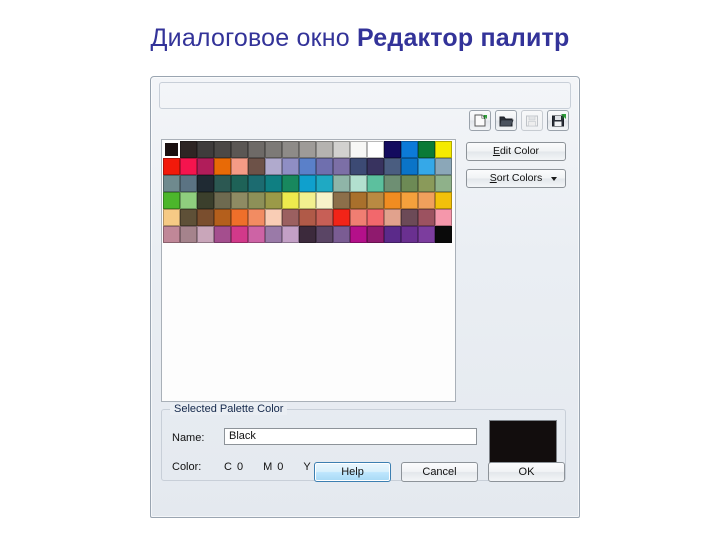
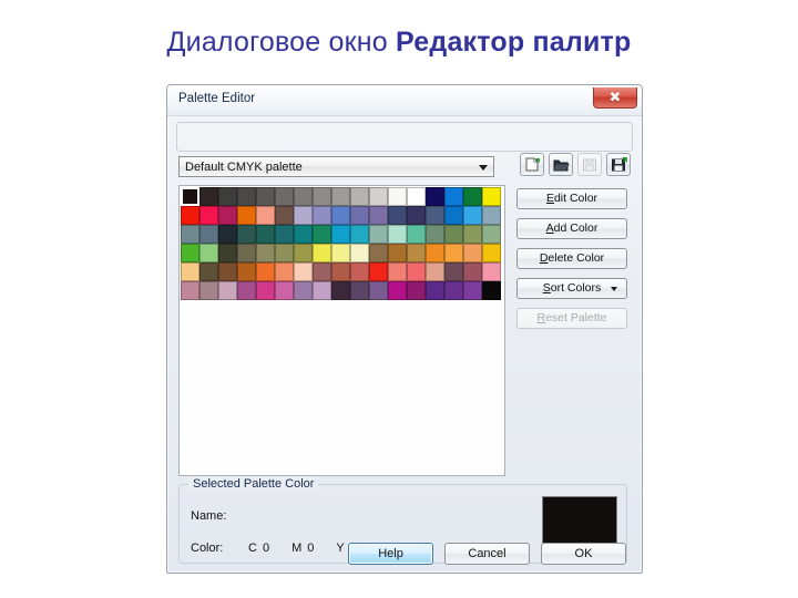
  Диалоговое окно Редактор палитр
+ Palette Editor
+ ✖
+ Default CMYK palette
  Edit Color
+ Add Color
+ Delete Color
  Sort Colors
+ Reset Palette
  Selected Palette Color
  Name:
- Black
  Color:
  Help
  Cancel
  OK
